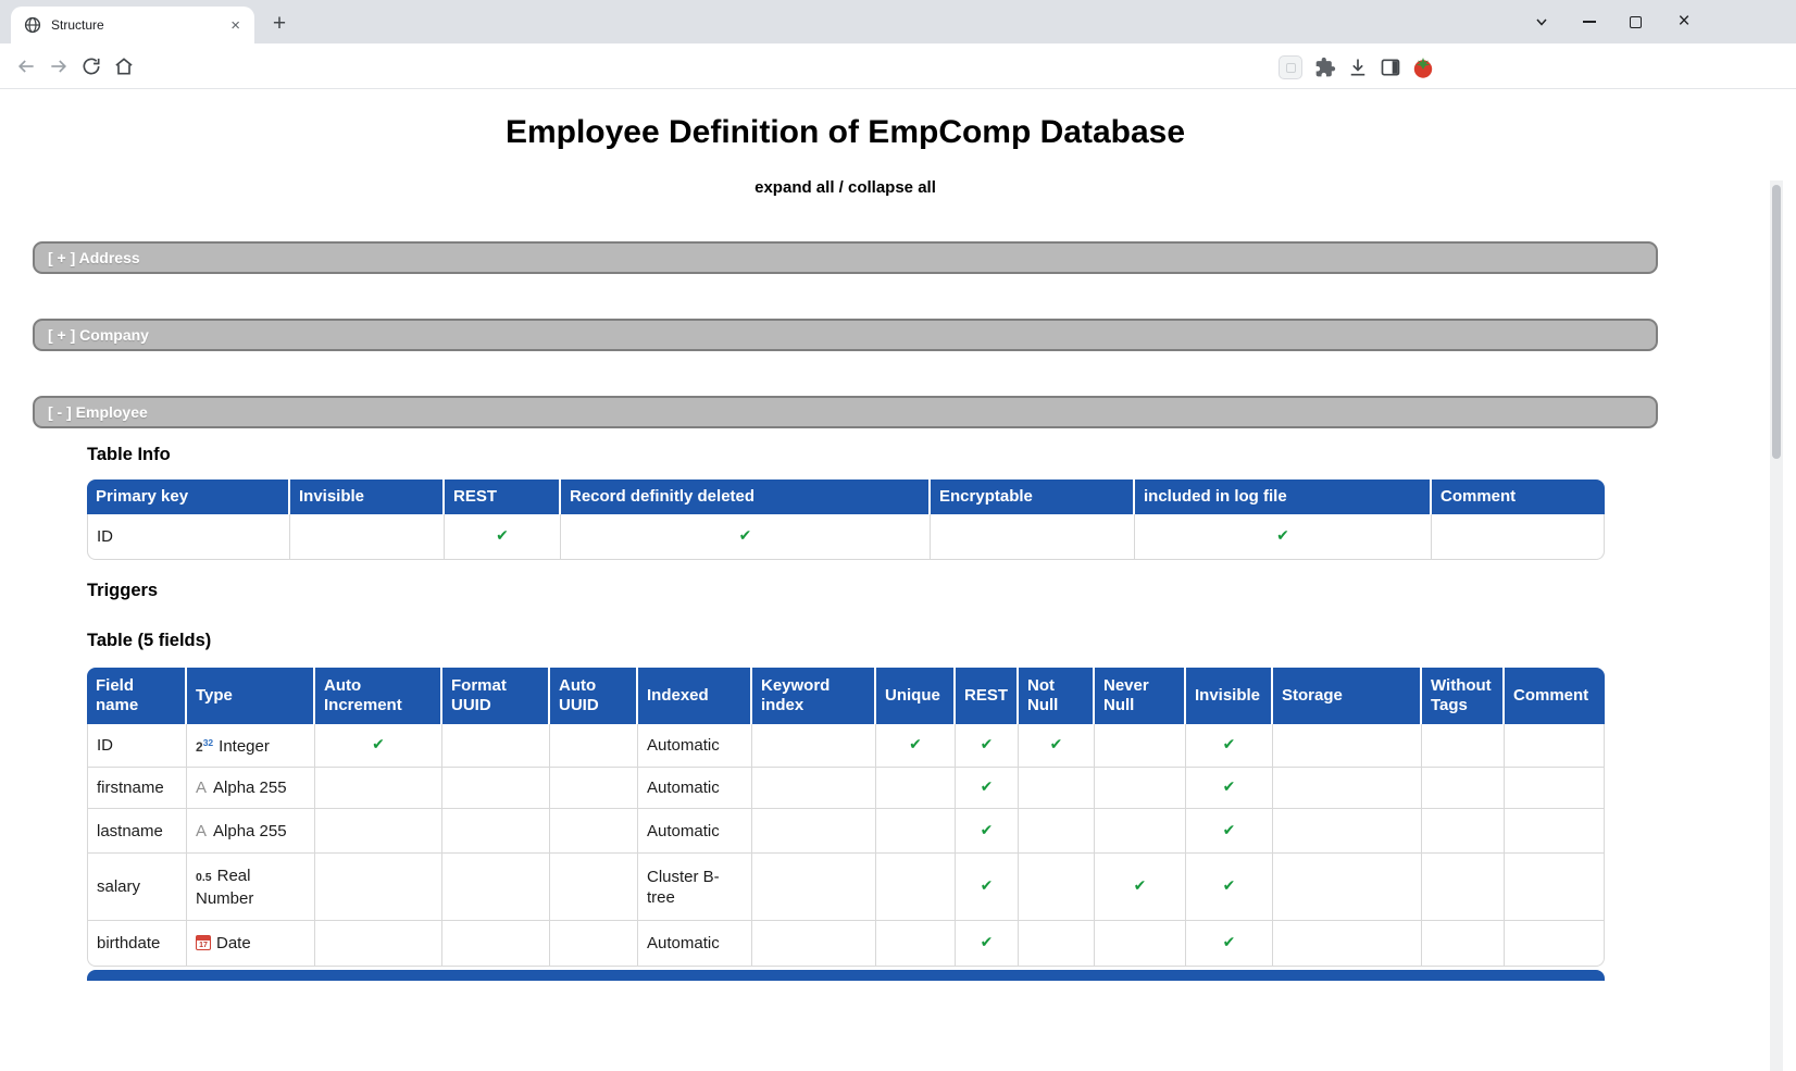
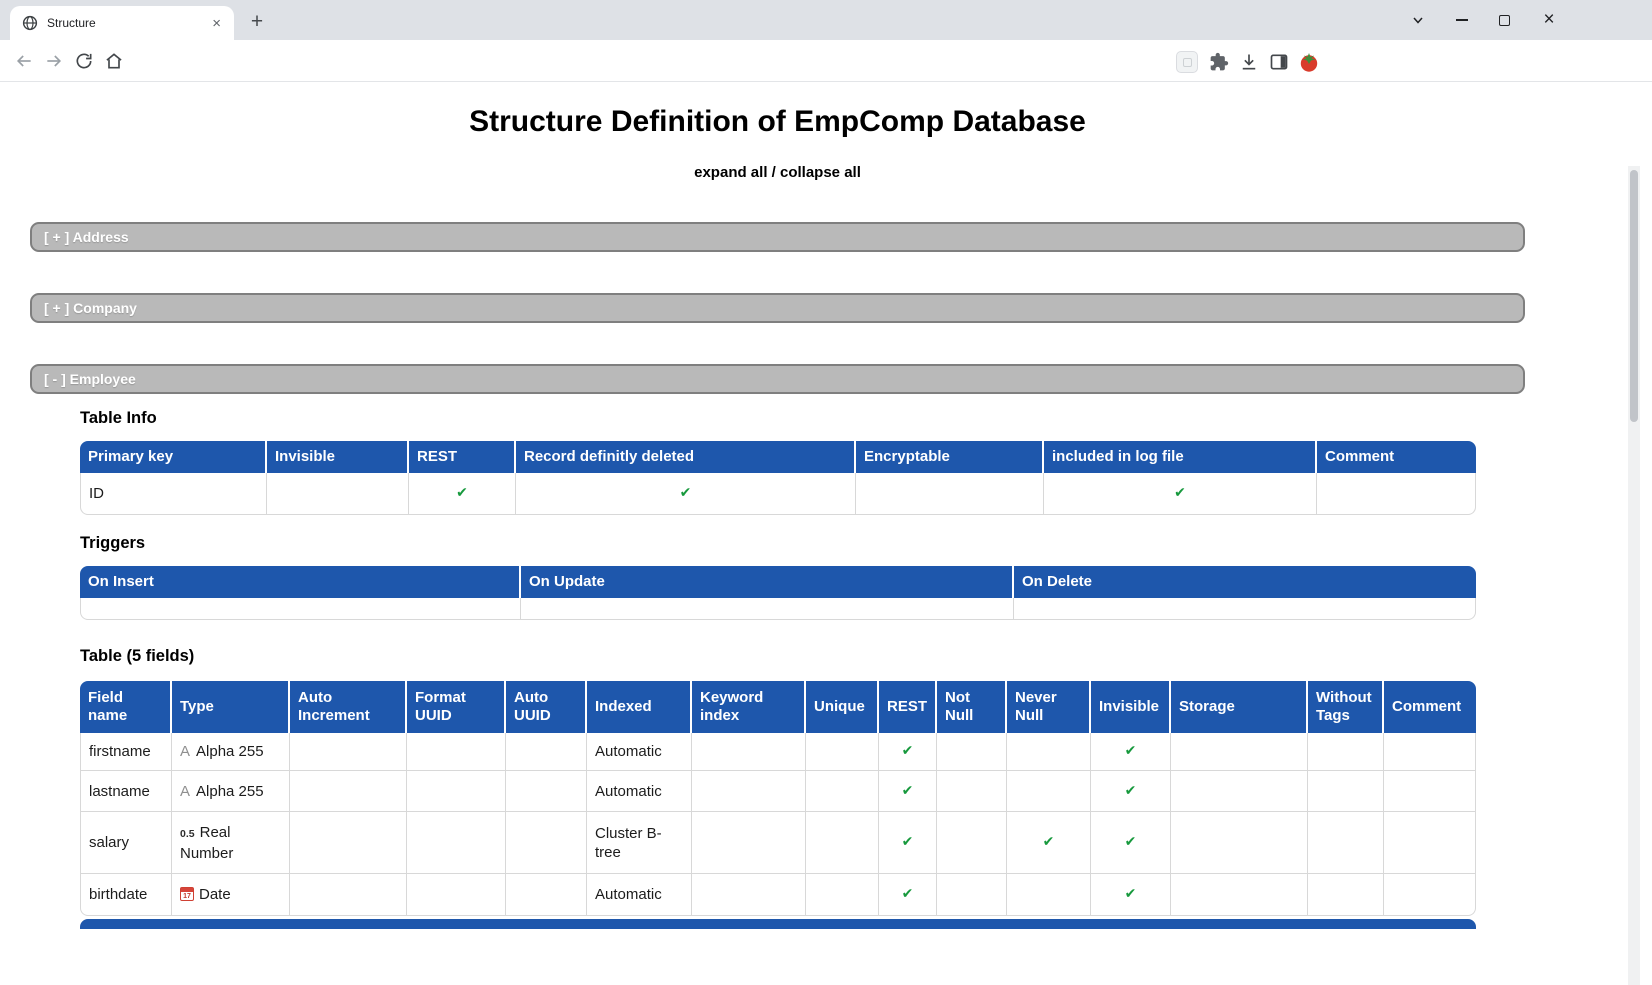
  Structure
  ×
  +
  ×
- Employee Definition of EmpComp Database
+ Structure Definition of EmpComp Database
  expand all / collapse all
  [ + ] Address
  [ + ] Company
  [ - ] Employee
  Table Info
  Primary key	Invisible	REST	Record definitly deleted	Encryptable	included in log file	Comment
  ID		✔	✔		✔
  Triggers
+ On Insert	On Update	On Delete
  Table (5 fields)
  Field name	Type	Auto Increment	Format UUID	Auto UUID	Indexed	Keyword index	Unique	REST	Not Null	Never Null	Invisible	Storage	Without Tags	Comment
- ID	232 Integer	✔			Automatic		✔	✔	✔		✔
  firstname	A Alpha 255				Automatic			✔			✔
  lastname	A Alpha 255				Automatic			✔			✔
  salary	0.5 Real Number				Cluster B-tree			✔		✔	✔
  birthdate	Date				Automatic			✔			✔
